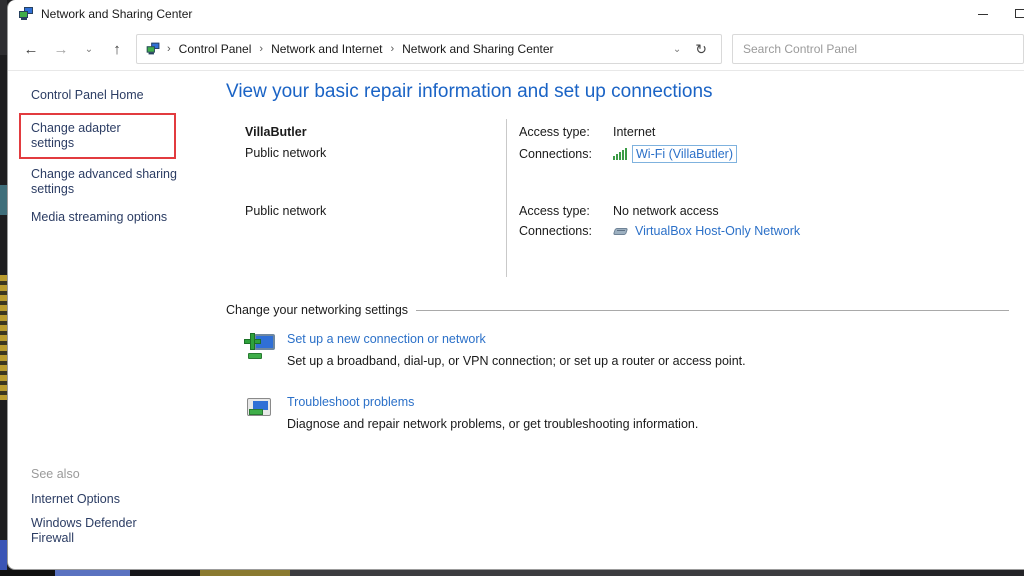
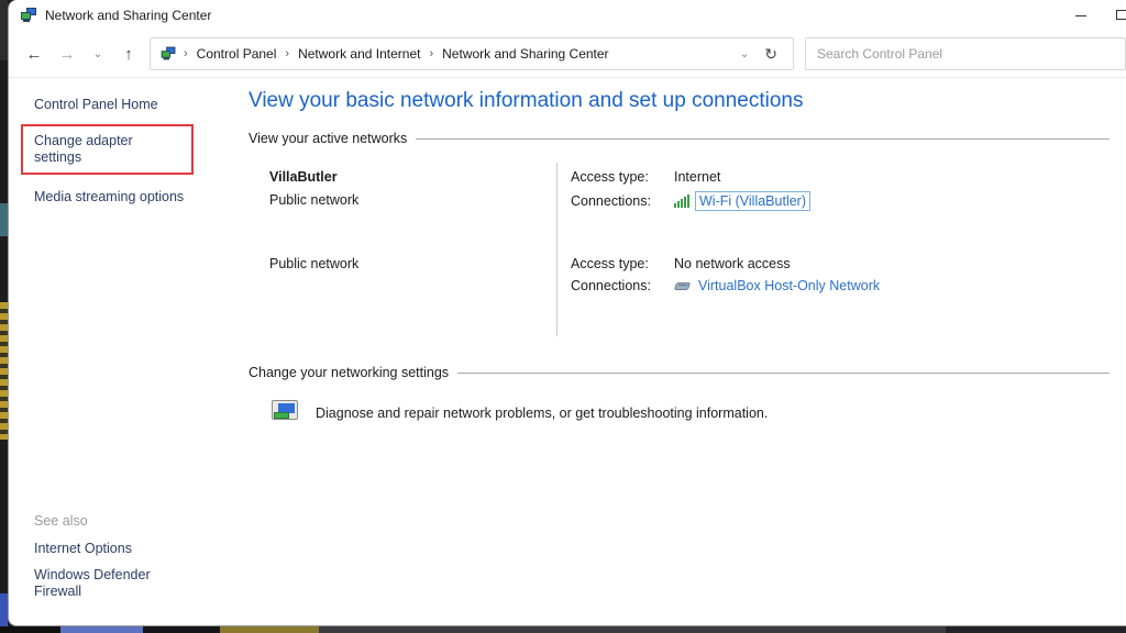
  Network and Sharing Center
  ←
  →
  ⌄
  ↑
  ›
  Control Panel
  ›
  Network and Internet
  ›
  Network and Sharing Center
  ⌄
  ↻
  Search Control Panel
  Control Panel Home
  Change adapter settings
- Change advanced sharing settings
  Media streaming options
  See also
  Internet Options
  Windows Defender Firewall
- View your basic repair information and set up connections
+ View your basic network information and set up connections
+ View your active networks
  VillaButler
  Public network
  Access type:
  Internet
  Connections:
  Wi-Fi (VillaButler)
  Public network
  Access type:
  No network access
  Connections:
  VirtualBox Host-Only Network
  Change your networking settings
- Set up a new connection or network
- Set up a broadband, dial-up, or VPN connection; or set up a router or access point.
- Troubleshoot problems
  Diagnose and repair network problems, or get troubleshooting information.
